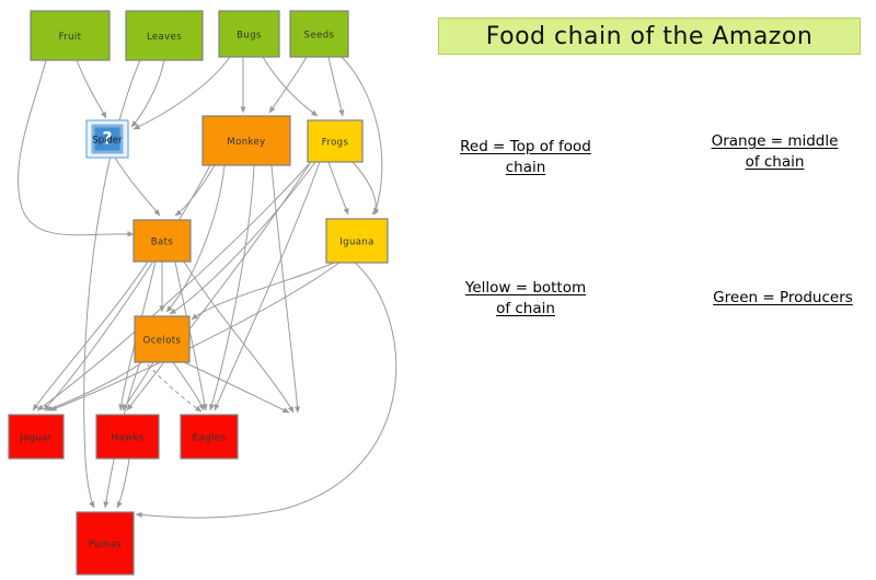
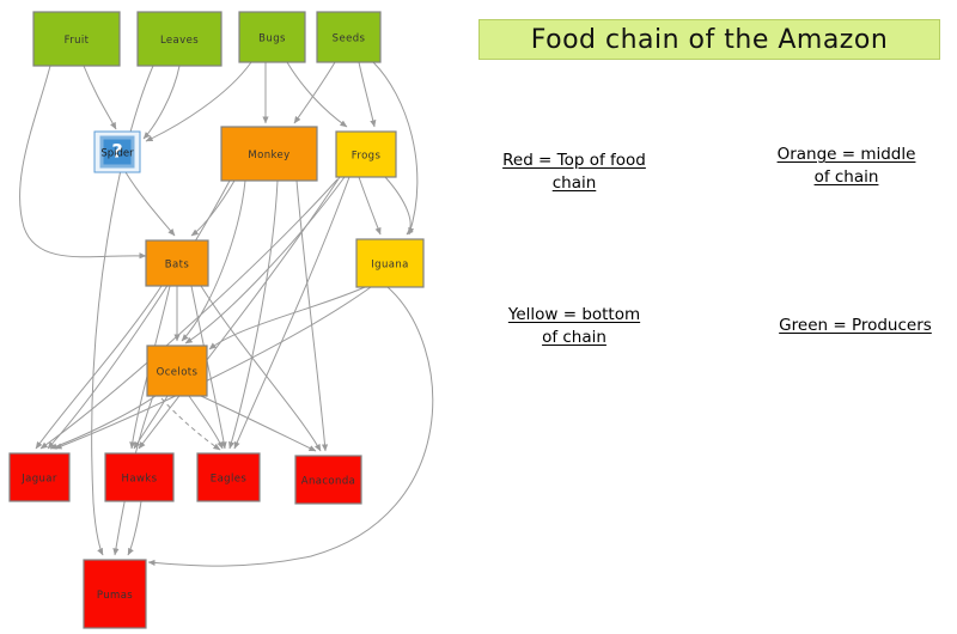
  Fruit
  Leaves
  Bugs
  Seeds
  ?
  Spider
  Monkey
  Frogs
  Bats
  Iguana
  Ocelots
  Jaguar
  Hawks
  Eagles
+ Anaconda
  Pumas
  Food chain of the Amazon
  Red = Top of food
  chain
  Orange = middle
  of chain
  Yellow = bottom
  of chain
  Green = Producers
